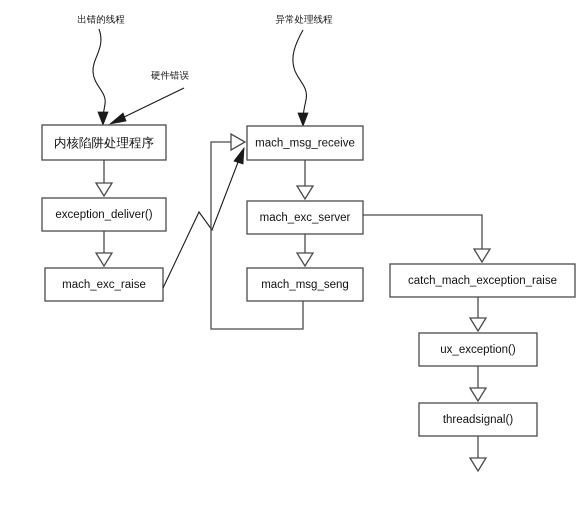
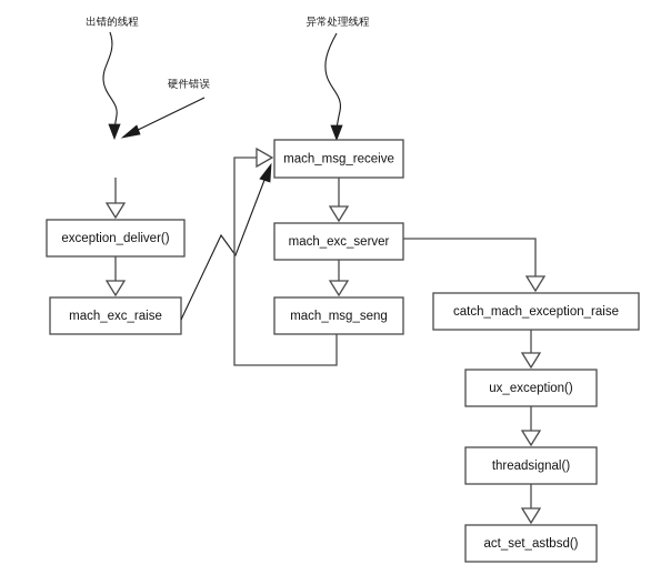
  出错的线程
  硬件错误
  异常处理线程
- 内核陷阱处理程序
  exception_deliver()
  mach_exc_raise
  mach_msg_receive
  mach_exc_server
  mach_msg_seng
  catch_mach_exception_raise
  ux_exception()
  threadsignal()
+ act_set_astbsd()
